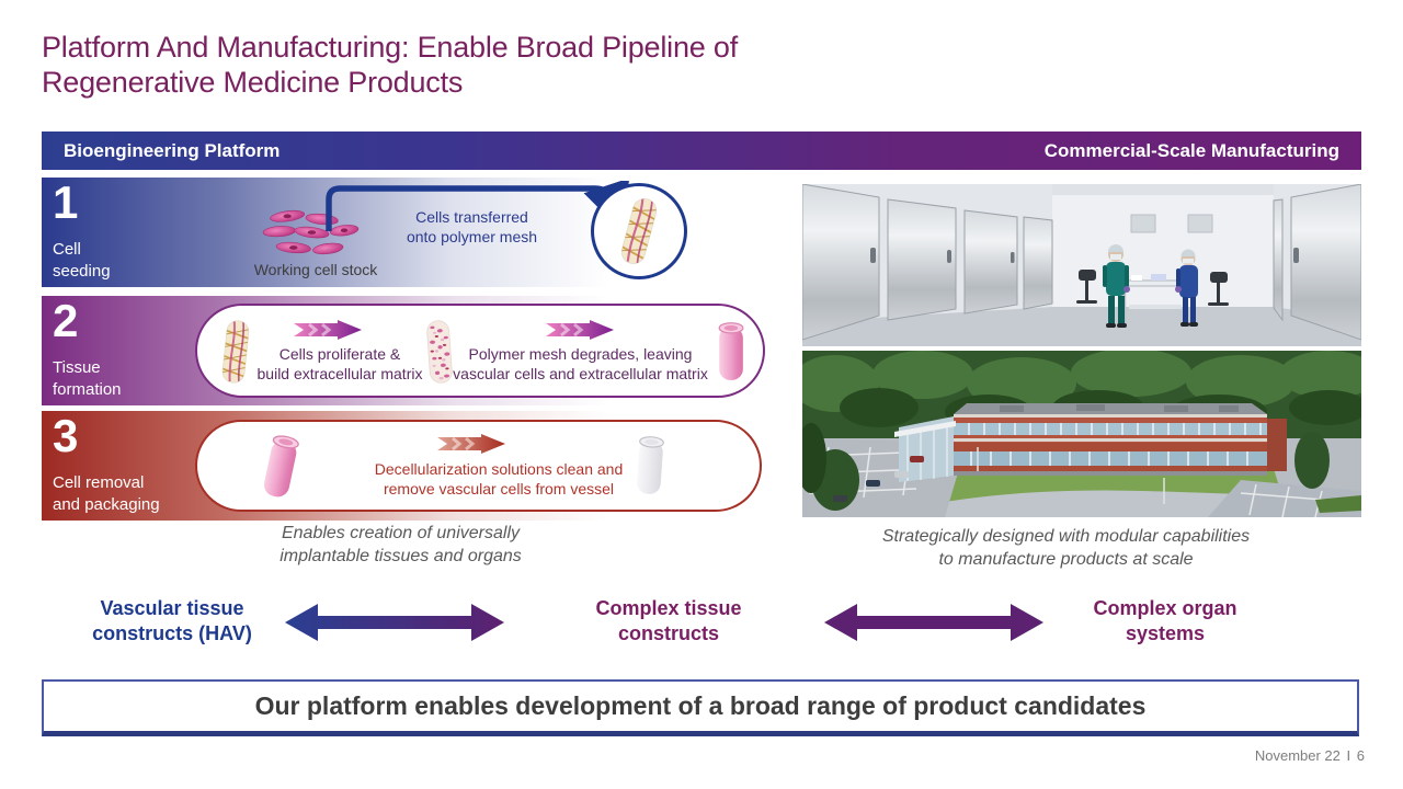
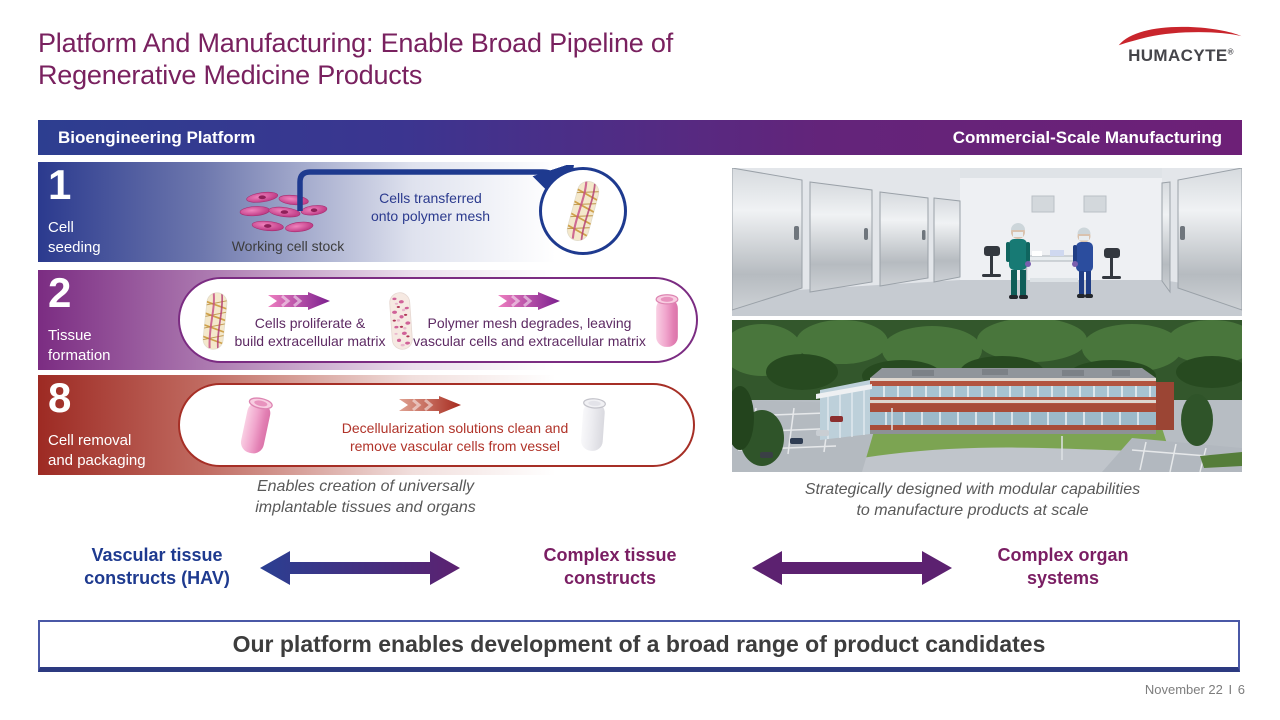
  Platform And Manufacturing: Enable Broad Pipeline of
  Regenerative Medicine Products
+ HUMACYTE®
  Bioengineering Platform
  Commercial-Scale Manufacturing
  1
  Cell
  seeding
  Working cell stock
  Cells transferred
  onto polymer mesh
  2
  Tissue
  formation
  Cells proliferate &
  build extracellular matrix
  Polymer mesh degrades, leaving
  vascular cells and extracellular matrix
- 3
+ 8
  Cell removal
  and packaging
  Decellularization solutions clean and
  remove vascular cells from vessel
  Enables creation of universally
  implantable tissues and organs
  Strategically designed with modular capabilities
  to manufacture products at scale
  Vascular tissue
  constructs (HAV)
  Complex tissue
  constructs
  Complex organ
  systems
  Our platform enables development of a broad range of product candidates
  November 22 I 6
